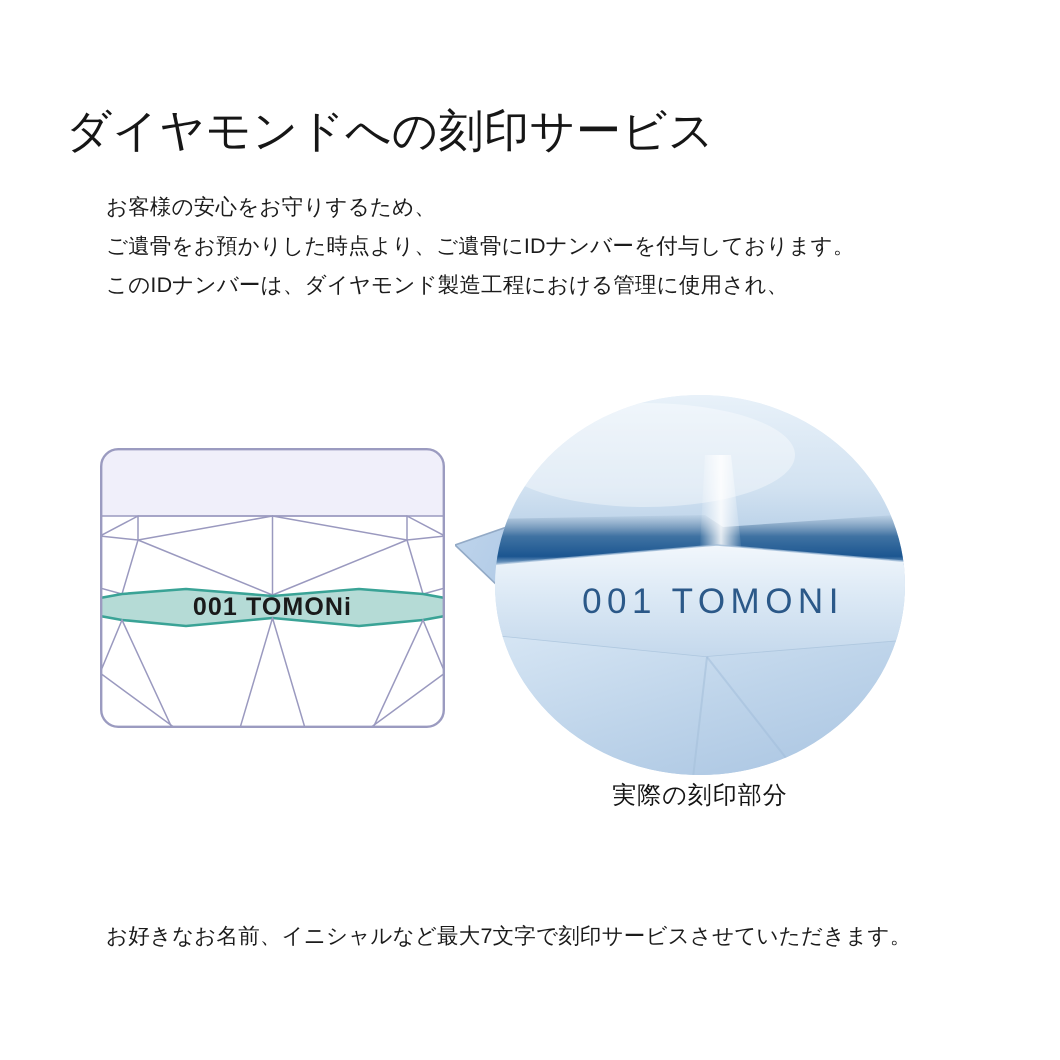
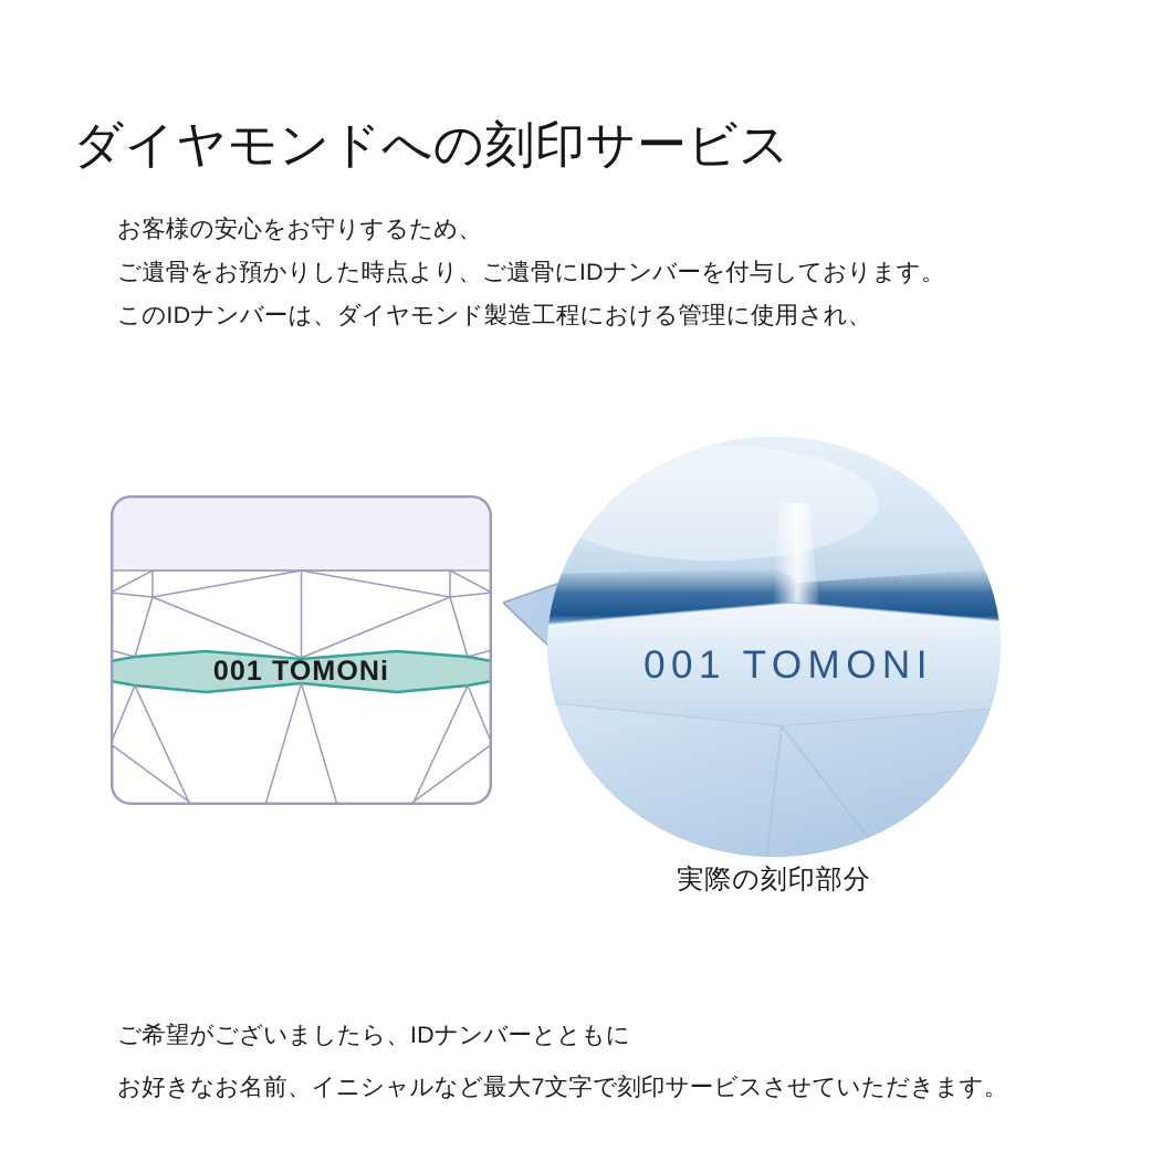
  ダイヤモンドへの刻印サービス
  お客様の安心をお守りするため、
  ご遺骨をお預かりした時点より、ご遺骨にIDナンバーを付与しております。
  このIDナンバーは、ダイヤモンド製造工程における管理に使用され、
  001 TOMONi
  001 TOMONI
  実際の刻印部分
+ ご希望がございましたら、IDナンバーとともに
  お好きなお名前、イニシャルなど最大7文字で刻印サービスさせていただきます。
